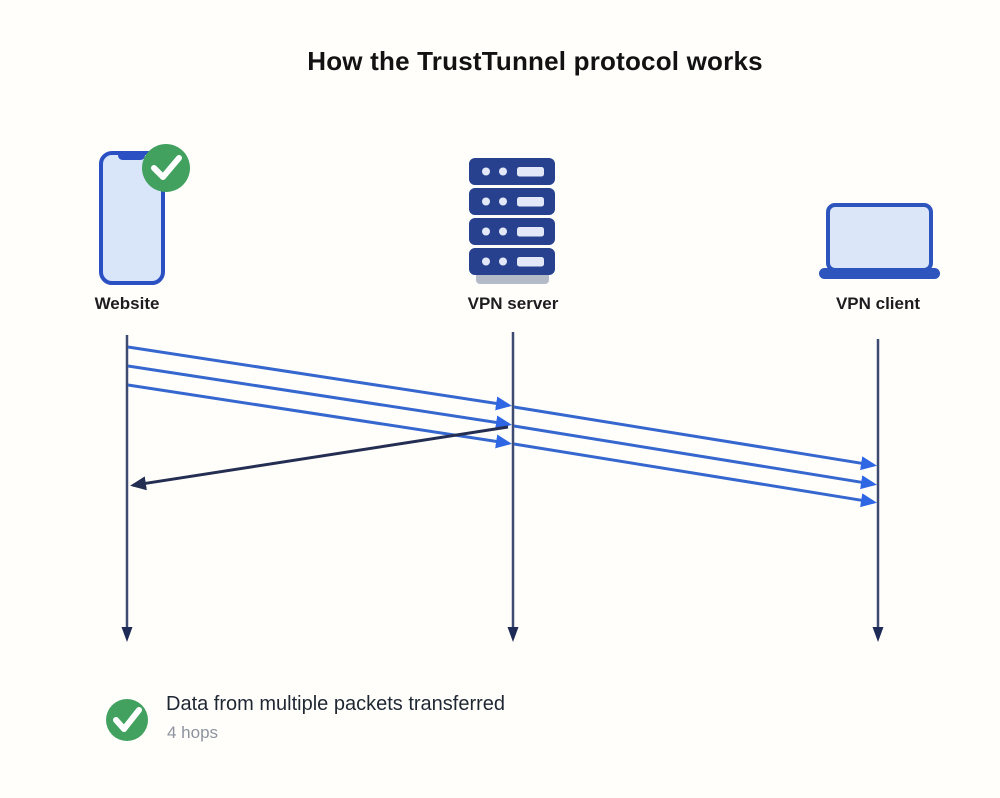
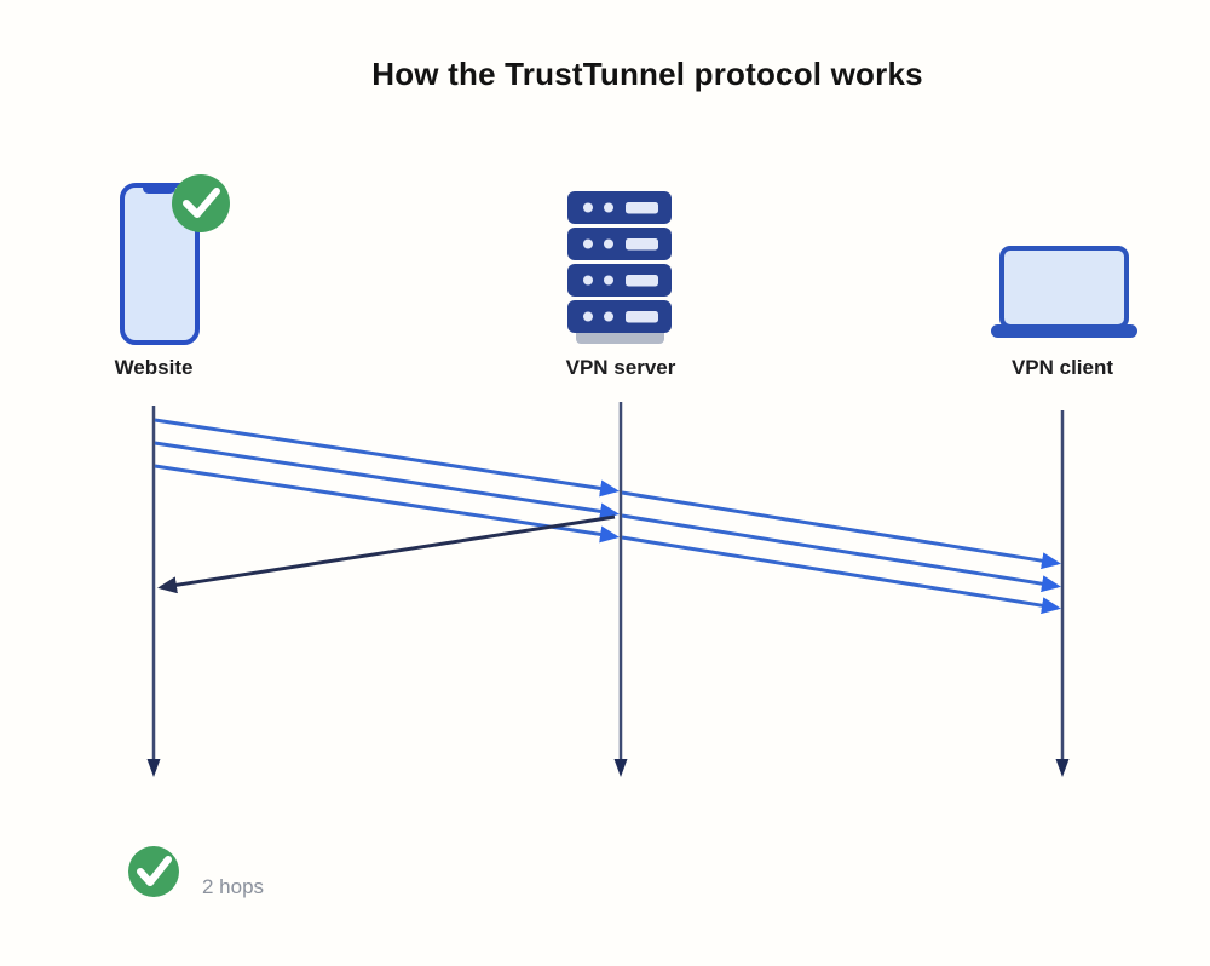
  How the TrustTunnel protocol works
  Website
  VPN server
  VPN client
- Data from multiple packets transferred
- 4 hops
+ 2 hops
